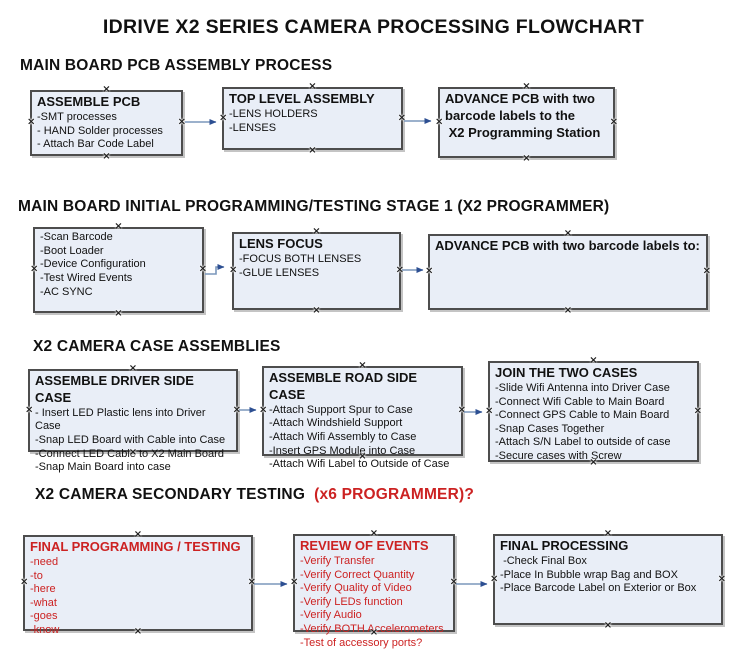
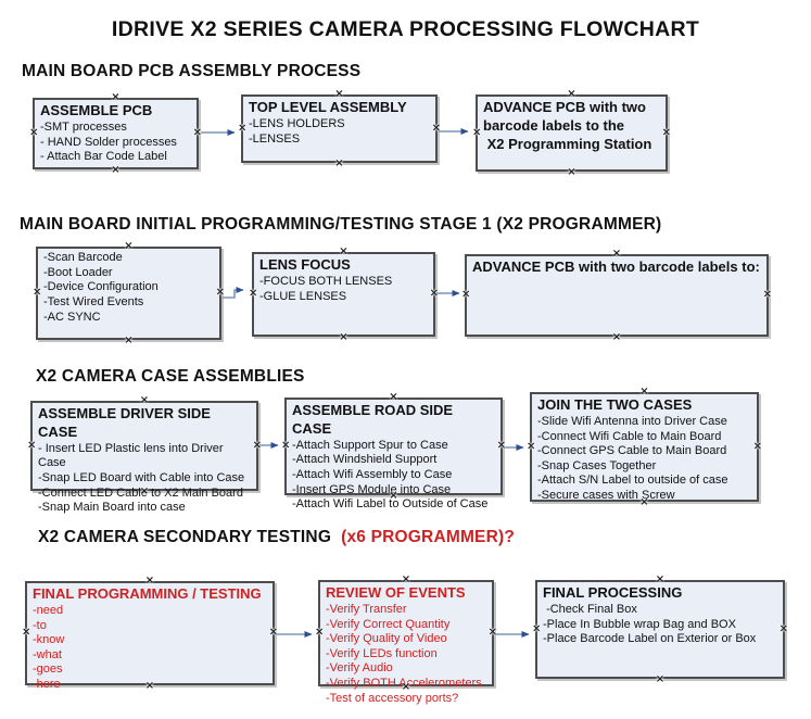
  IDRIVE X2 SERIES CAMERA PROCESSING FLOWCHART
  MAIN BOARD PCB ASSEMBLY PROCESS
  MAIN BOARD INITIAL PROGRAMMING/TESTING STAGE 1 (X2 PROGRAMMER)
  X2 CAMERA CASE ASSEMBLIES
  X2 CAMERA SECONDARY TESTING (x6 PROGRAMMER)?
  ASSEMBLE PCB
  -SMT processes
  - HAND Solder processes
  - Attach Bar Code Label
  ×
  ×
  ×
  ×
  TOP LEVEL ASSEMBLY
  -LENS HOLDERS
  -LENSES
  ×
  ×
  ×
  ×
  ADVANCE PCB with two
  barcode labels to the
  X2 Programming Station
  ×
  ×
  ×
  ×
  -Scan Barcode
  -Boot Loader
  -Device Configuration
  -Test Wired Events
  -AC SYNC
  ×
  ×
  ×
  ×
  LENS FOCUS
  -FOCUS BOTH LENSES
  -GLUE LENSES
  ×
  ×
  ×
  ×
  ADVANCE PCB with two barcode labels to:
  ×
  ×
  ×
  ×
  ASSEMBLE DRIVER SIDE CASE
  - Insert LED Plastic lens into Driver Case
  -Snap LED Board with Cable into Case
  -Connect LED Cable to X2 Main Board
  -Snap Main Board into case
  ×
  ×
  ×
  ×
  ASSEMBLE ROAD SIDE CASE
  -Attach Support Spur to Case
  -Attach Windshield Support
  -Attach Wifi Assembly to Case
  -Insert GPS Module into Case
  -Attach Wifi Label to Outside of Case
  ×
  ×
  ×
  ×
  JOIN THE TWO CASES
  -Slide Wifi Antenna into Driver Case
  -Connect Wifi Cable to Main Board
  -Connect GPS Cable to Main Board
  -Snap Cases Together
  -Attach S/N Label to outside of case
  -Secure cases with Screw
  ×
  ×
  ×
  ×
  FINAL PROGRAMMING / TESTING
  -need
  -to
- -here
+ -know
  -what
  -goes
- -know
+ -here
  ×
  ×
  ×
  ×
  REVIEW OF EVENTS
  -Verify Transfer
  -Verify Correct Quantity
  -Verify Quality of Video
  -Verify LEDs function
  -Verify Audio
  -Verify BOTH Accelerometers
  -Test of accessory ports?
  ×
  ×
  ×
  ×
  FINAL PROCESSING
  -Check Final Box
  -Place In Bubble wrap Bag and BOX
  -Place Barcode Label on Exterior or Box
  ×
  ×
  ×
  ×
